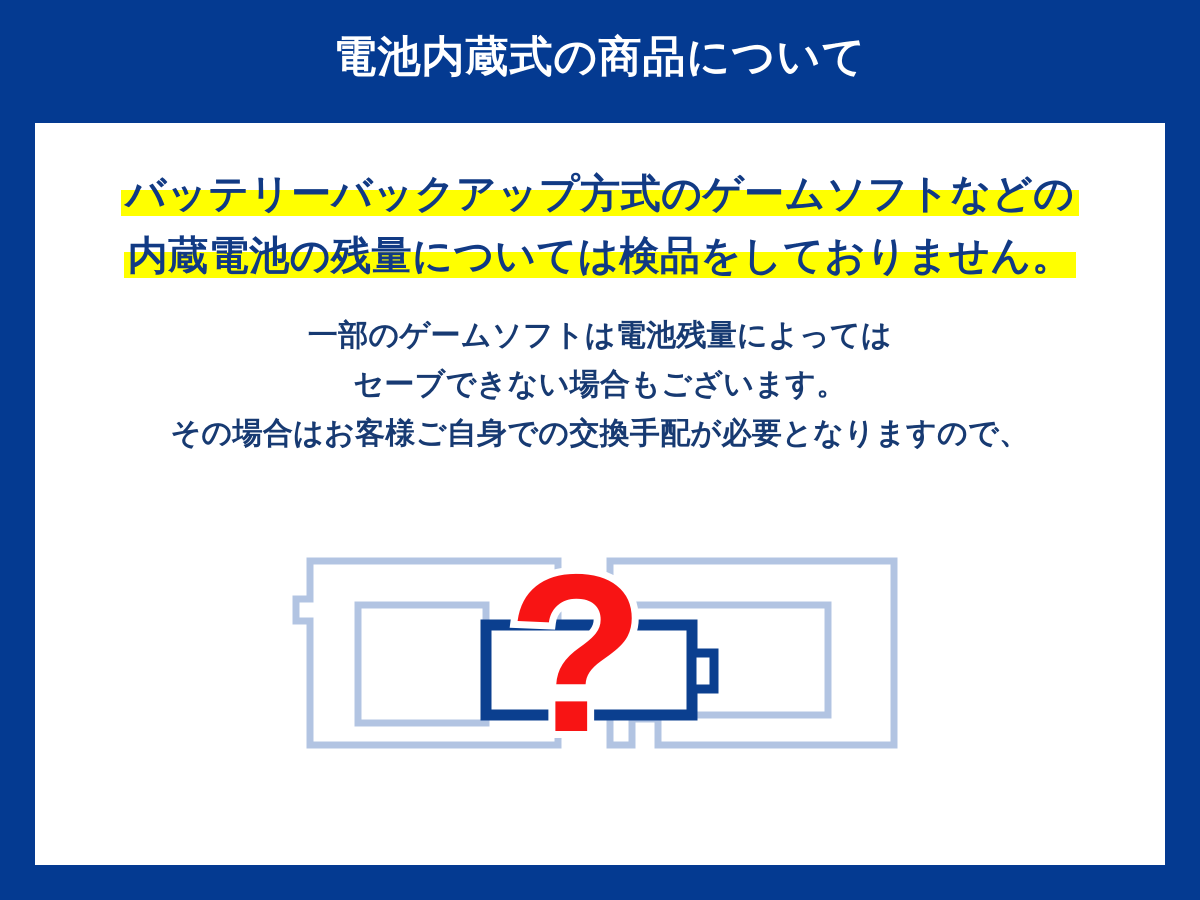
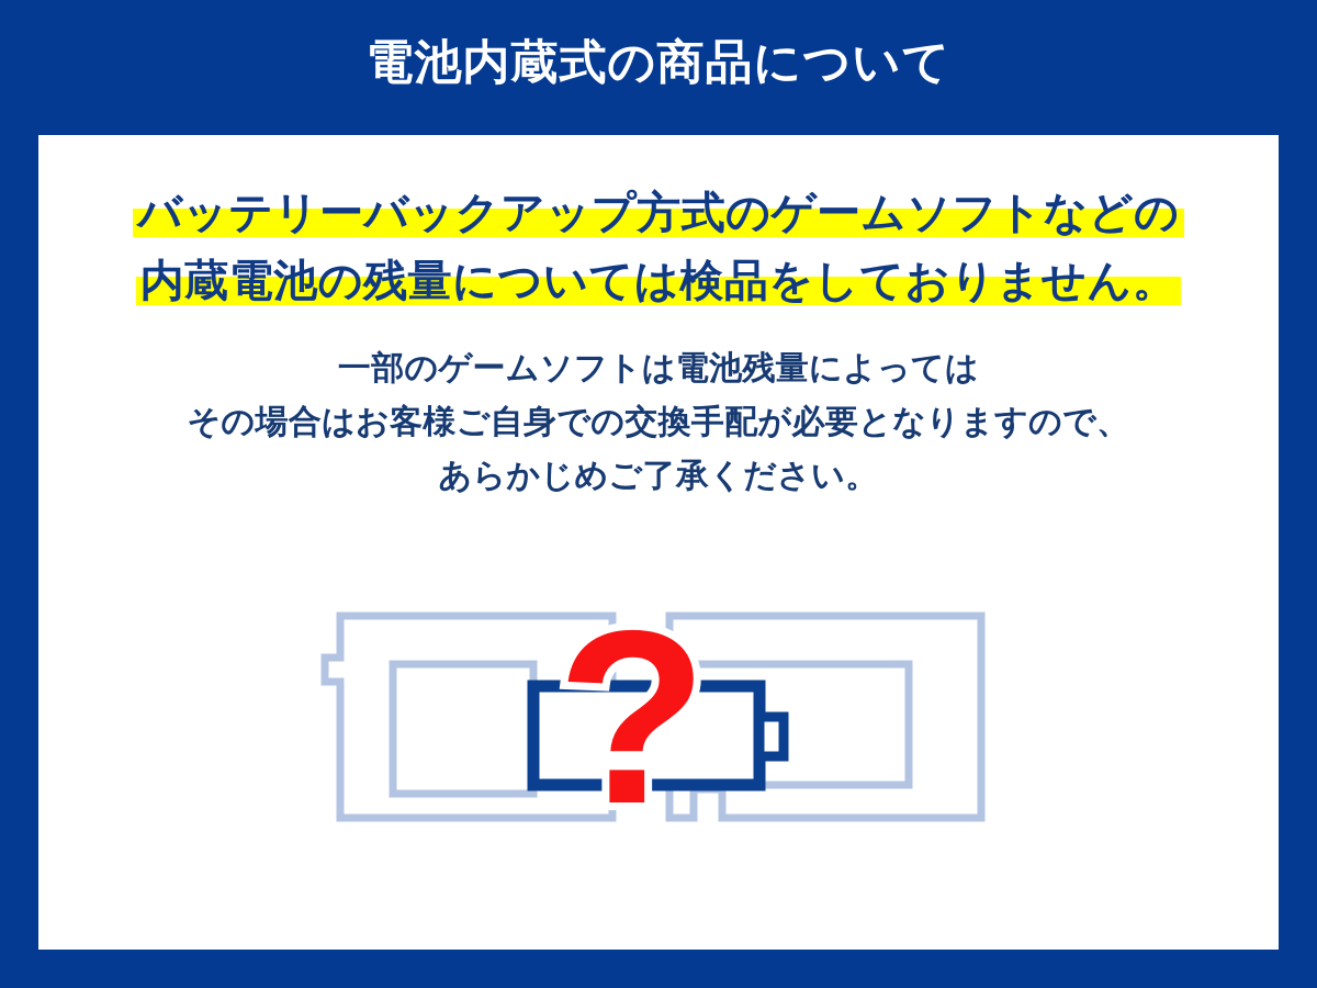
  電池内蔵式の商品について
  バッテリーバックアップ方式のゲームソフトなどの
  内蔵電池の残量については検品をしておりません。
  一部のゲームソフトは電池残量によっては
- セーブできない場合もございます。
  その場合はお客様ご自身での交換手配が必要となりますので、
+ あらかじめご了承ください。
  ?
